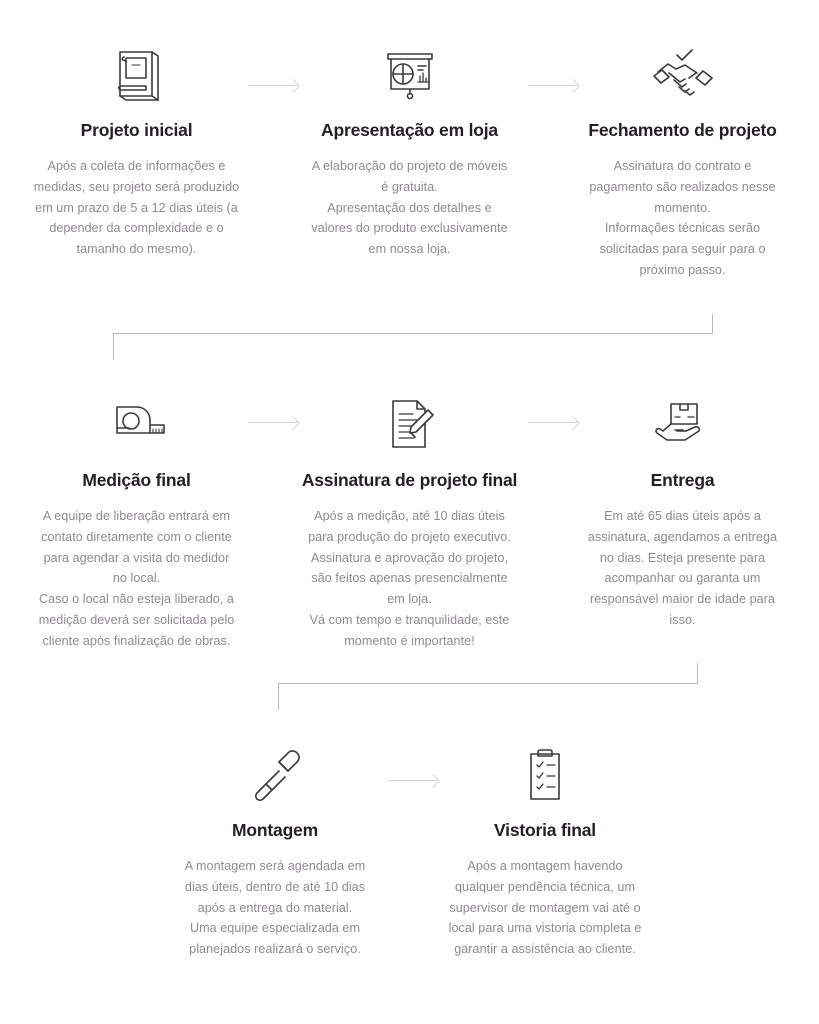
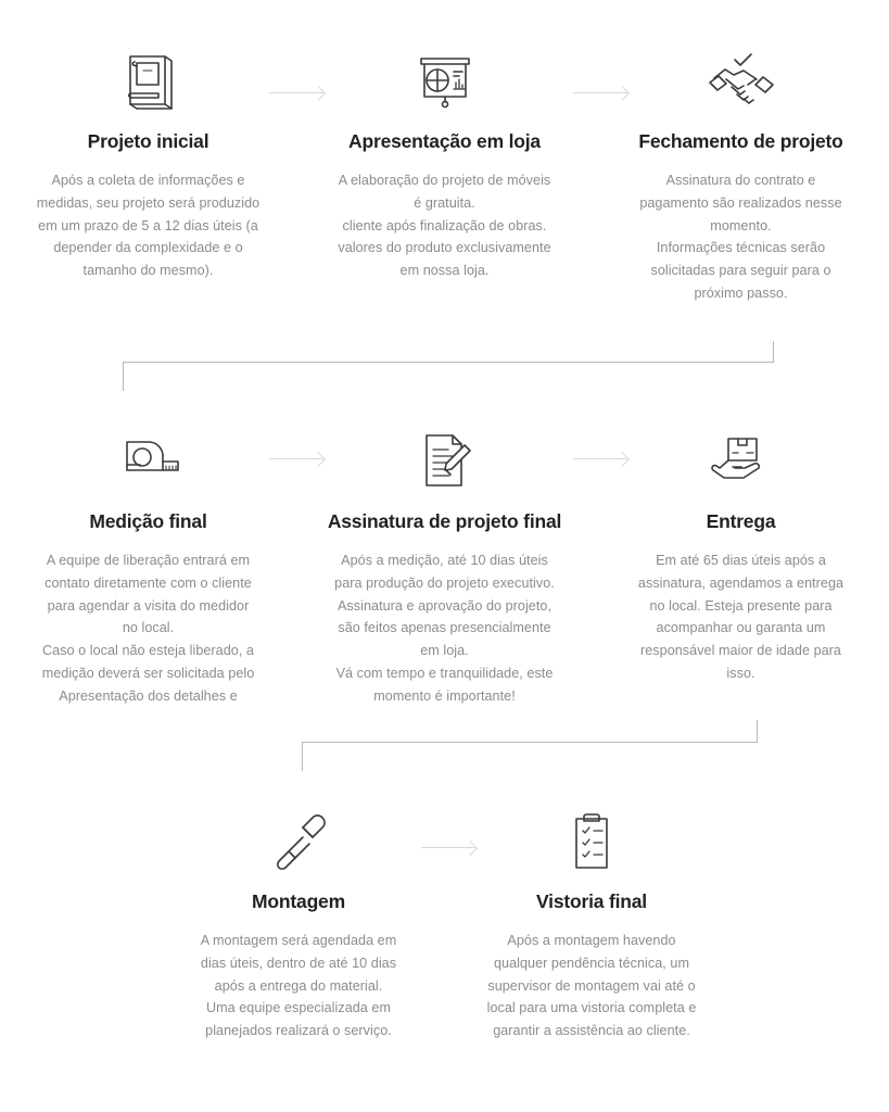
  Projeto inicial
  Após a coleta de informações e
  medidas, seu projeto será produzido
  em um prazo de 5 a 12 dias úteis (a
  depender da complexidade e o
  tamanho do mesmo).
  Apresentação em loja
  A elaboração do projeto de móveis
  é gratuita.
- Apresentação dos detalhes e
+ cliente após finalização de obras.
  valores do produto exclusivamente
  em nossa loja.
  Fechamento de projeto
  Assinatura do contrato e
  pagamento são realizados nesse
  momento.
  Informações técnicas serão
  solicitadas para seguir para o
  próximo passo.
  Medição final
  A equipe de liberação entrará em
  contato diretamente com o cliente
  para agendar a visita do medidor
  no local.
  Caso o local não esteja liberado, a
  medição deverá ser solicitada pelo
- cliente após finalização de obras.
+ Apresentação dos detalhes e
  Assinatura de projeto final
  Após a medição, até 10 dias úteis
  para produção do projeto executivo.
  Assinatura e aprovação do projeto,
  são feitos apenas presencialmente
  em loja.
  Vá com tempo e tranquilidade, este
  momento é importante!
  Entrega
  Em até 65 dias úteis após a
  assinatura, agendamos a entrega
- no dias. Esteja presente para
+ no local. Esteja presente para
  acompanhar ou garanta um
  responsável maior de idade para
  isso.
  Montagem
  A montagem será agendada em
  dias úteis, dentro de até 10 dias
  após a entrega do material.
  Uma equipe especializada em
  planejados realizará o serviço.
  Vistoria final
  Após a montagem havendo
  qualquer pendência técnica, um
  supervisor de montagem vai até o
  local para uma vistoria completa e
  garantir a assistência ao cliente.
